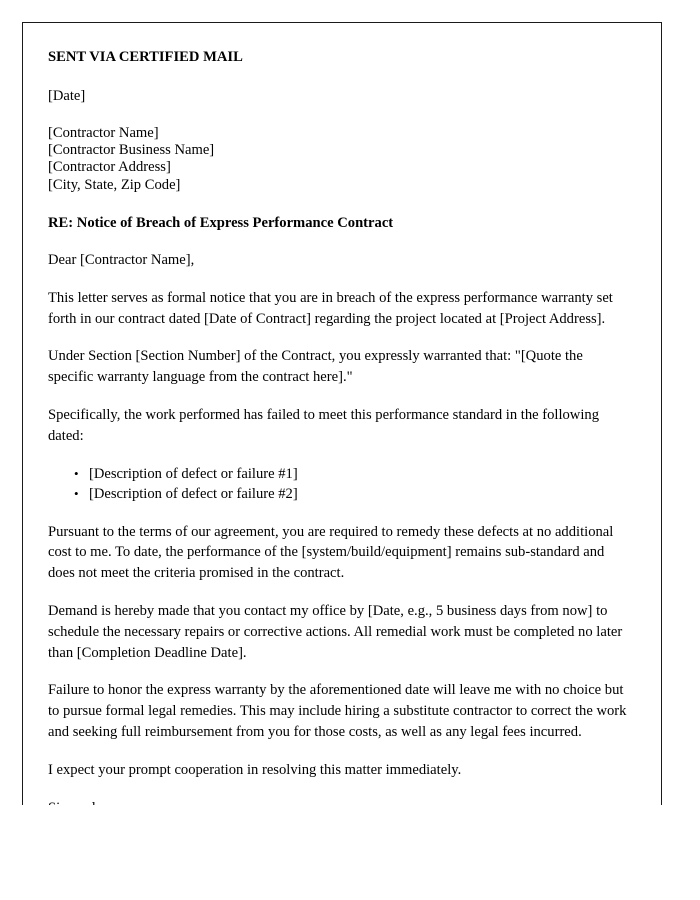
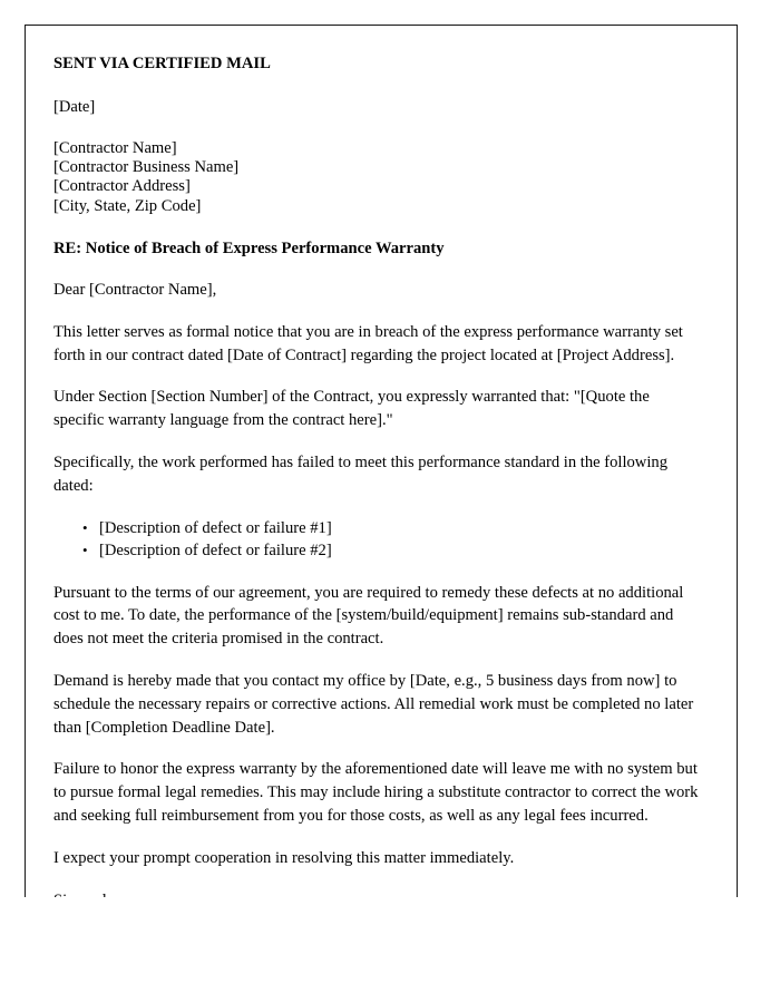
  SENT VIA CERTIFIED MAIL
  [Date]
  [Contractor Name]
  [Contractor Business Name]
  [Contractor Address]
  [City, State, Zip Code]
- RE: Notice of Breach of Express Performance Contract
+ RE: Notice of Breach of Express Performance Warranty
  Dear [Contractor Name],
  This letter serves as formal notice that you are in breach of the express performance warranty set forth in our contract dated [Date of Contract] regarding the project located at [Project Address].
  Under Section [Section Number] of the Contract, you expressly warranted that: "[Quote the specific warranty language from the contract here]."
  Specifically, the work performed has failed to meet this performance standard in the following dated:
  •
  [Description of defect or failure #1]
  •
  [Description of defect or failure #2]
  Pursuant to the terms of our agreement, you are required to remedy these defects at no additional cost to me. To date, the performance of the [system/build/equipment] remains sub-standard and does not meet the criteria promised in the contract.
  Demand is hereby made that you contact my office by [Date, e.g., 5 business days from now] to schedule the necessary repairs or corrective actions. All remedial work must be completed no later than [Completion Deadline Date].
- Failure to honor the express warranty by the aforementioned date will leave me with no choice but to pursue formal legal remedies. This may include hiring a substitute contractor to correct the work and seeking full reimbursement from you for those costs, as well as any legal fees incurred.
+ Failure to honor the express warranty by the aforementioned date will leave me with no system but to pursue formal legal remedies. This may include hiring a substitute contractor to correct the work and seeking full reimbursement from you for those costs, as well as any legal fees incurred.
  I expect your prompt cooperation in resolving this matter immediately.
